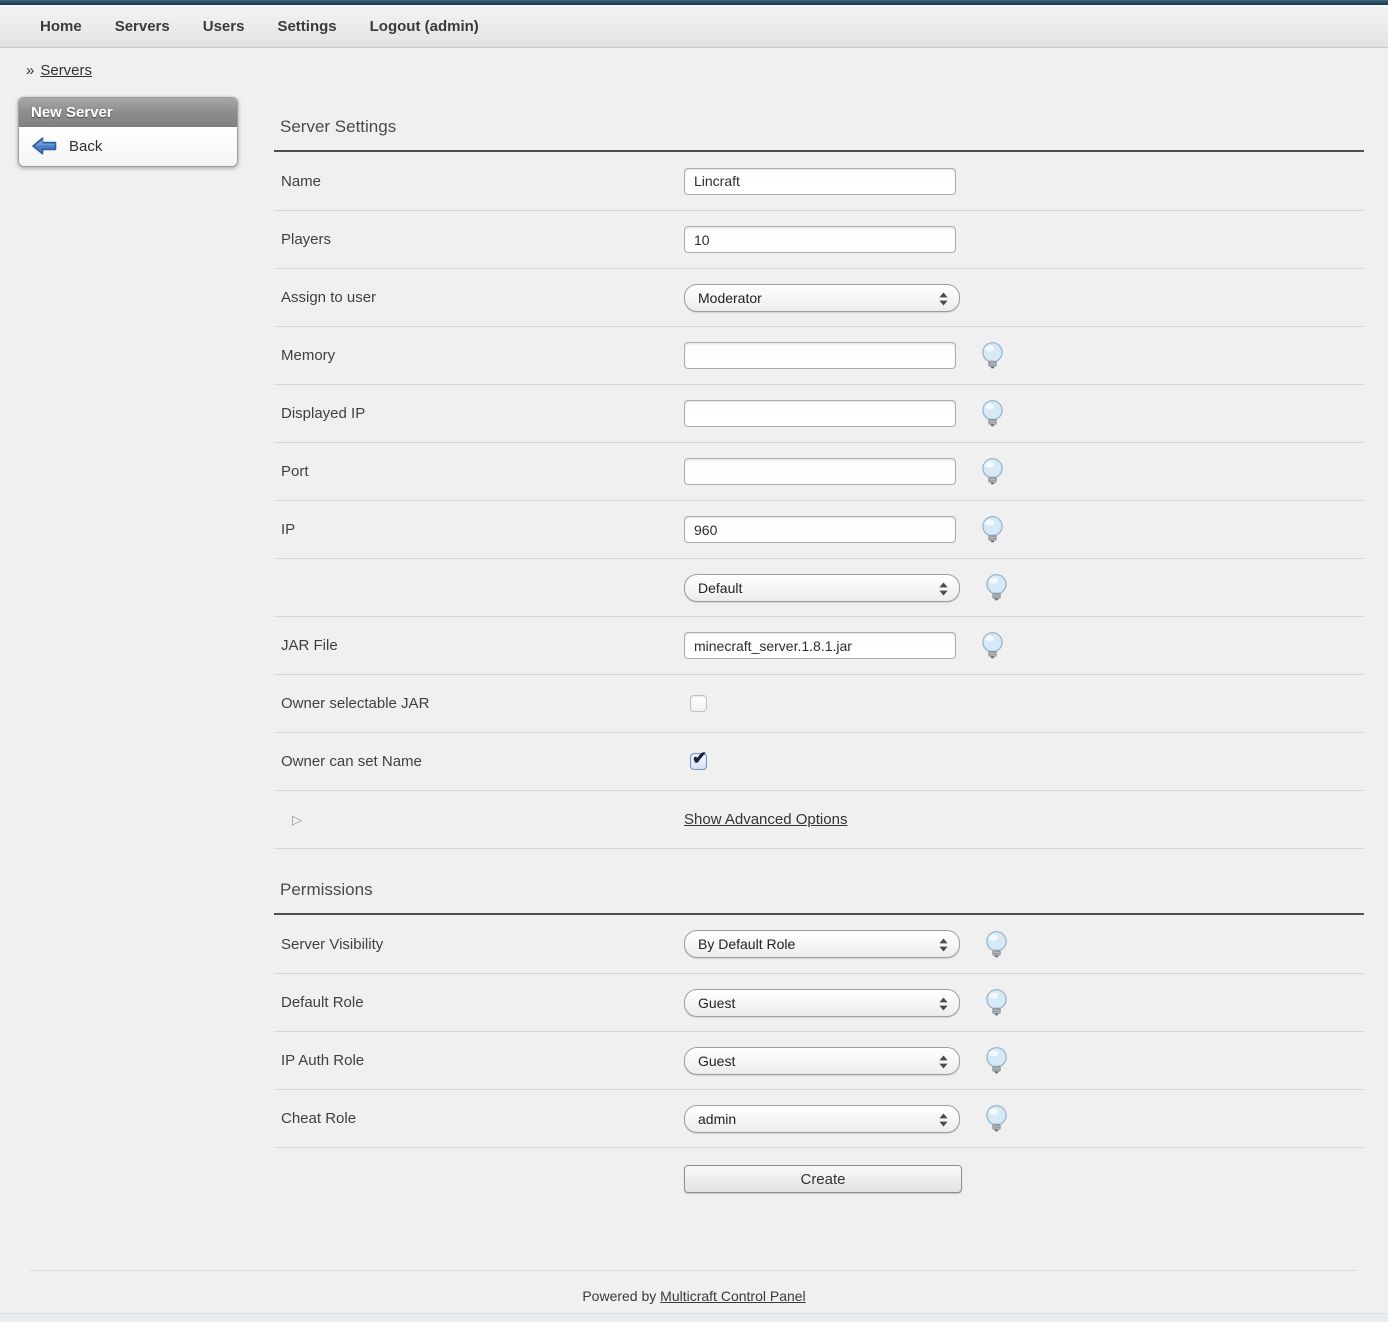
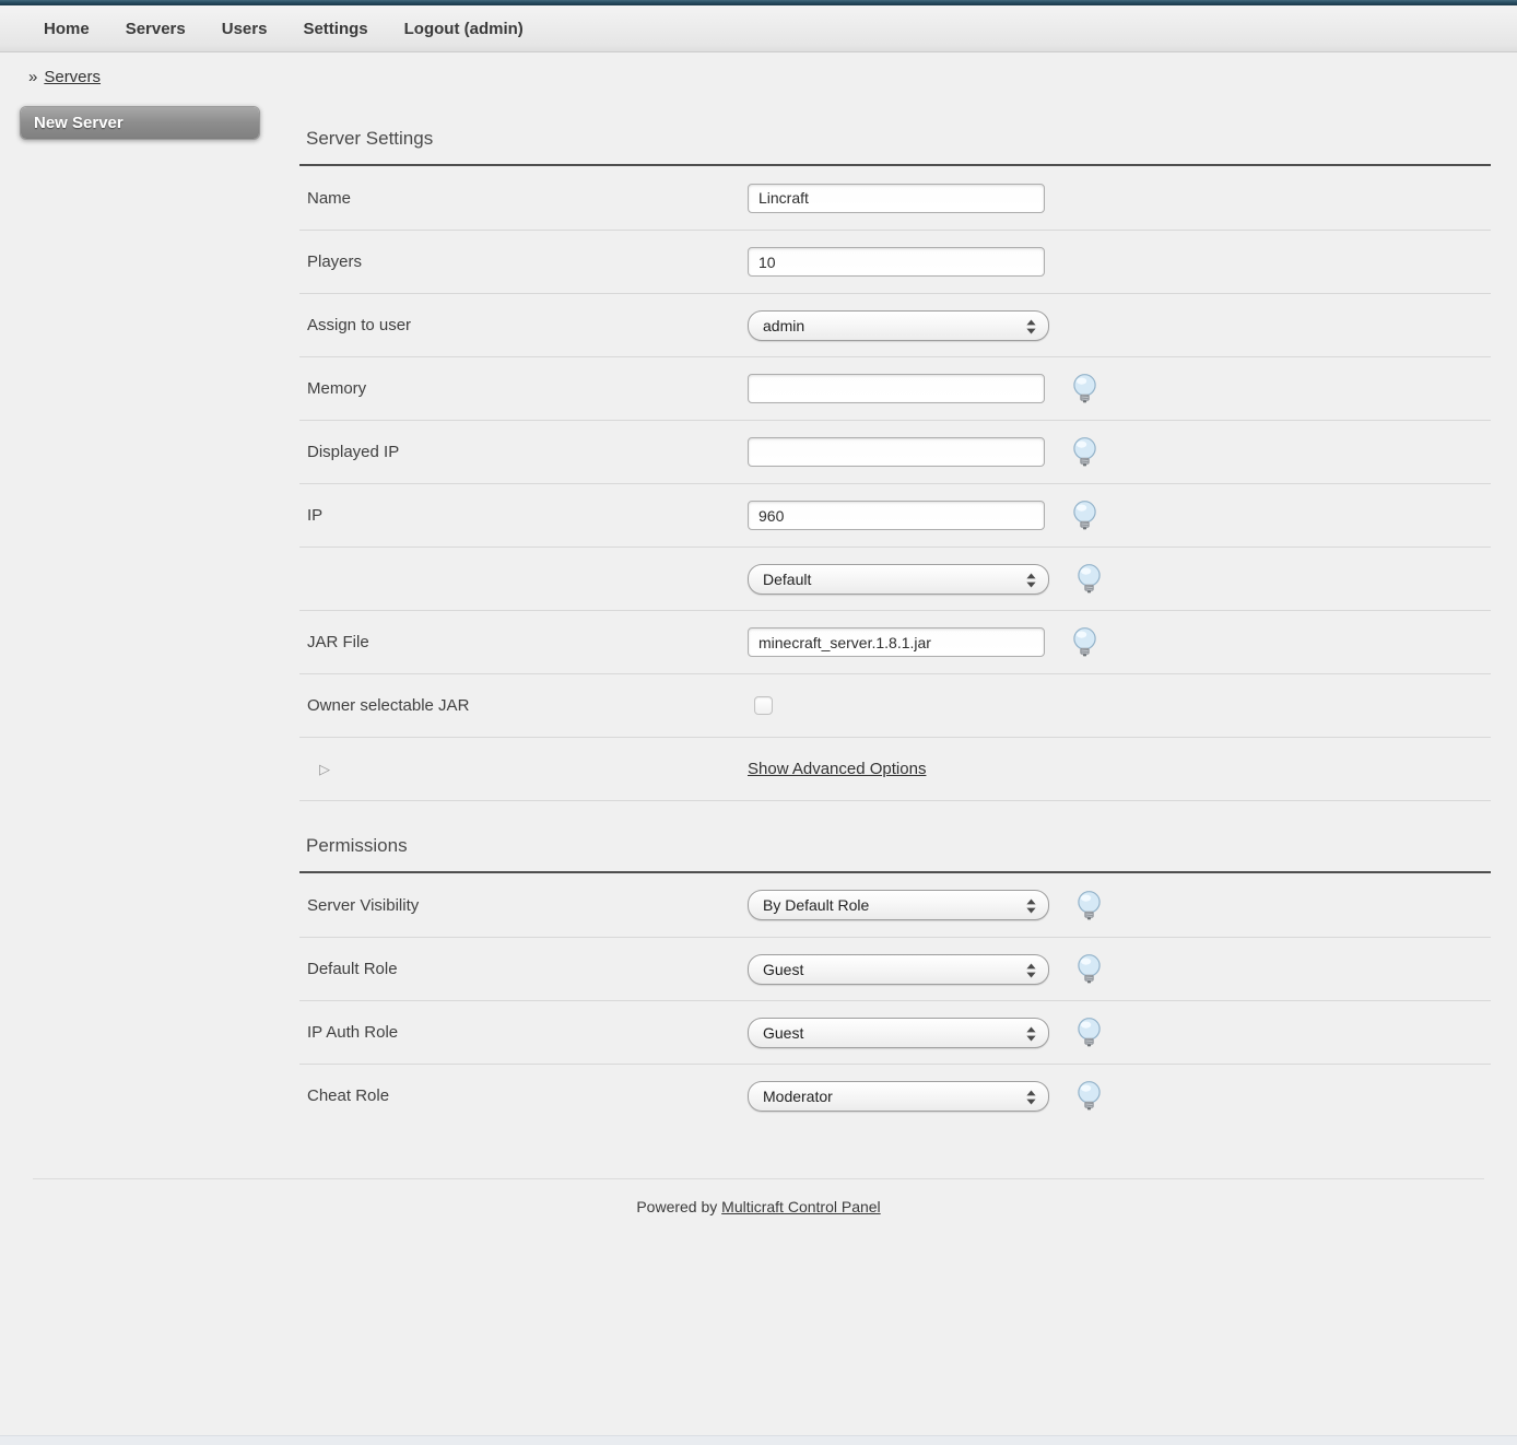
  Home
  Servers
  Users
  Settings
  Logout (admin)
  » Servers
  New Server
- Back
  Server Settings
  Name
  Lincraft
  Players
  10
  Assign to user
- Moderator
+ admin
  Memory
  Displayed IP
- Port
  IP
  960
  Default
  JAR File
  minecraft_server.1.8.1.jar
  Owner selectable JAR
- Owner can set Name
  ▷
  Show Advanced Options
  Permissions
  Server Visibility
  By Default Role
  Default Role
  Guest
  IP Auth Role
  Guest
  Cheat Role
- admin
+ Moderator
- Create
  Powered by Multicraft Control Panel
